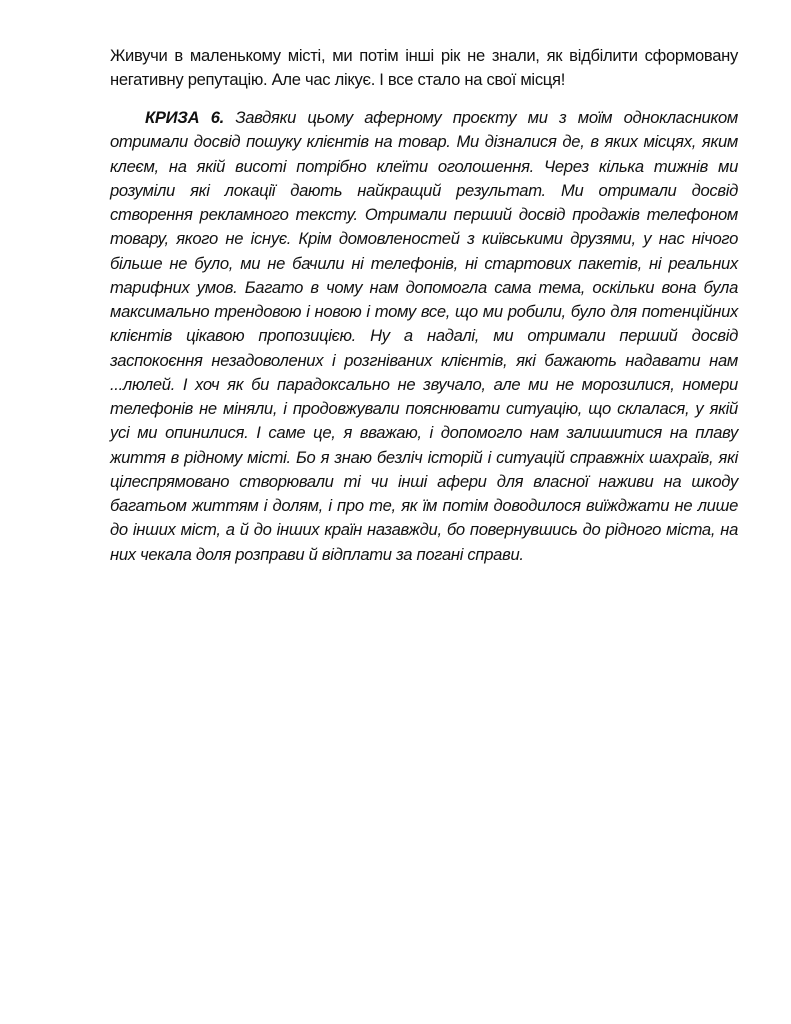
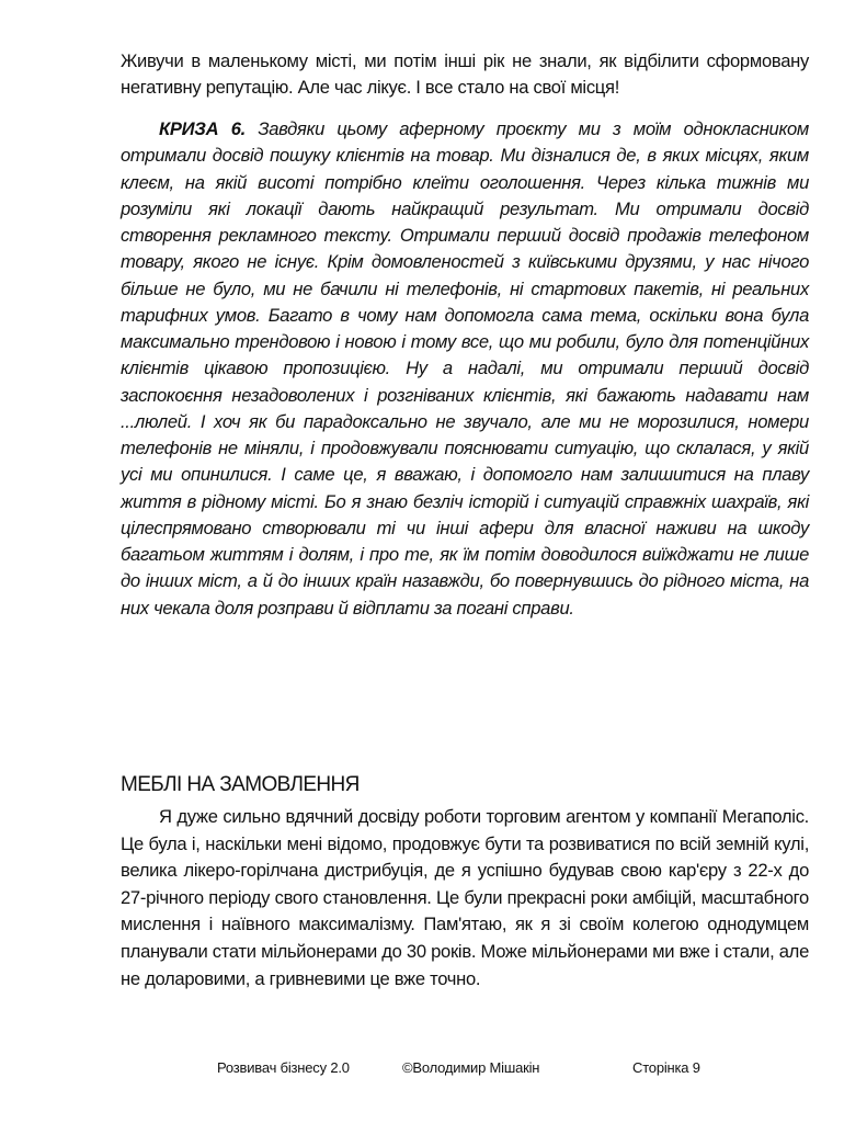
  Живучи в маленькому місті, ми потім інші рік не знали, як відбілити сформовану негативну репутацію. Але час лікує. І все стало на свої місця!
  КРИЗА 6. Завдяки цьому аферному проєкту ми з моїм однокласником отримали досвід пошуку клієнтів на товар. Ми дізналися де, в яких місцях, яким клеєм, на якій висоті потрібно клеїти оголошення. Через кілька тижнів ми розуміли які локації дають найкращий результат. Ми отримали досвід створення рекламного тексту. Отримали перший досвід продажів телефоном товару, якого не існує. Крім домовленостей з київськими друзями, у нас нічого більше не було, ми не бачили ні телефонів, ні стартових пакетів, ні реальних тарифних умов. Багато в чому нам допомогла сама тема, оскільки вона була максимально трендовою і новою і тому все, що ми робили, було для потенційних клієнтів цікавою пропозицією. Ну а надалі, ми отримали перший досвід заспокоєння незадоволених і розгніваних клієнтів, які бажають надавати нам ...люлей. І хоч як би парадоксально не звучало, але ми не морозилися, номери телефонів не міняли, і продовжували пояснювати ситуацію, що склалася, у якій усі ми опинилися. І саме це, я вважаю, і допомогло нам залишитися на плаву життя в рідному місті. Бо я знаю безліч історій і ситуацій справжніх шахраїв, які цілеспрямовано створювали ті чи інші афери для власної наживи на шкоду багатьом життям і долям, і про те, як їм потім доводилося виїжджати не лише до інших міст, а й до інших країн назавжди, бо повернувшись до рідного міста, на них чекала доля розправи й відплати за погані справи.
+ МЕБЛІ НА ЗАМОВЛЕННЯ
+ Я дуже сильно вдячний досвіду роботи торговим агентом у компанії Мегаполіс. Це була і, наскільки мені відомо, продовжує бути та розвиватися по всій земній кулі, велика лікеро-горілчана дистрибуція, де я успішно будував свою кар'єру з 22-х до 27-річного періоду свого становлення. Це були прекрасні роки амбіцій, масштабного мислення і наївного максималізму. Пам'ятаю, як я зі своїм колегою однодумцем планували стати мільйонерами до 30 років. Може мільйонерами ми вже і стали, але не доларовими, а гривневими це вже точно.
+ Розвивач бізнесу 2.0
+ ©Володимир Мішакін
+ Сторінка 9
